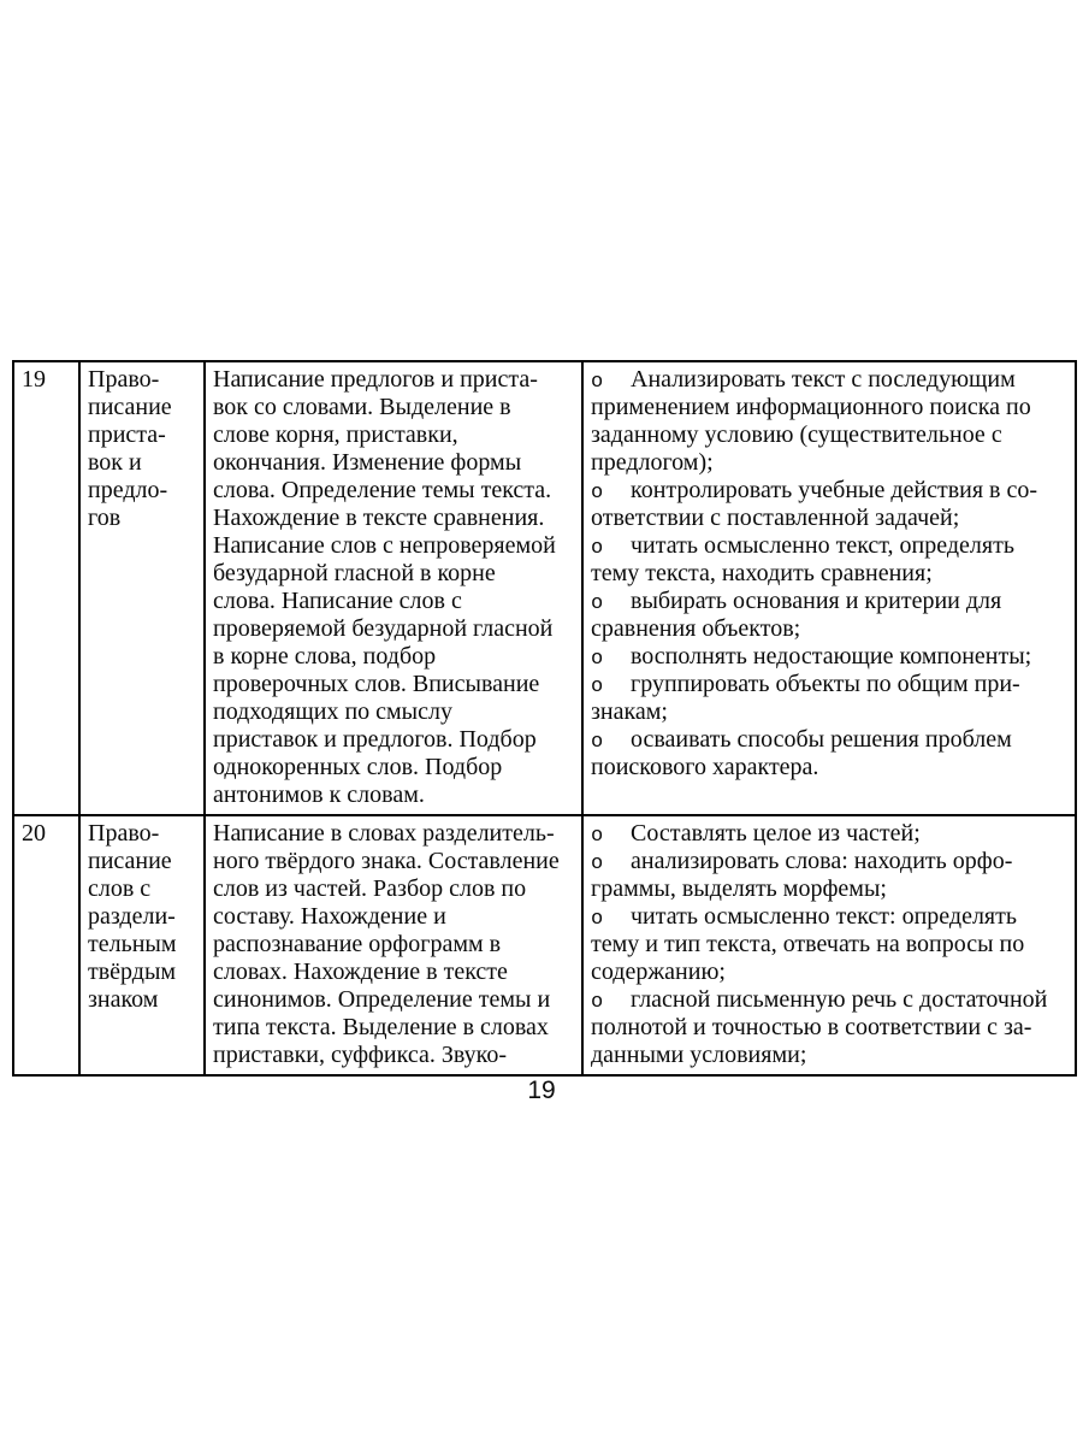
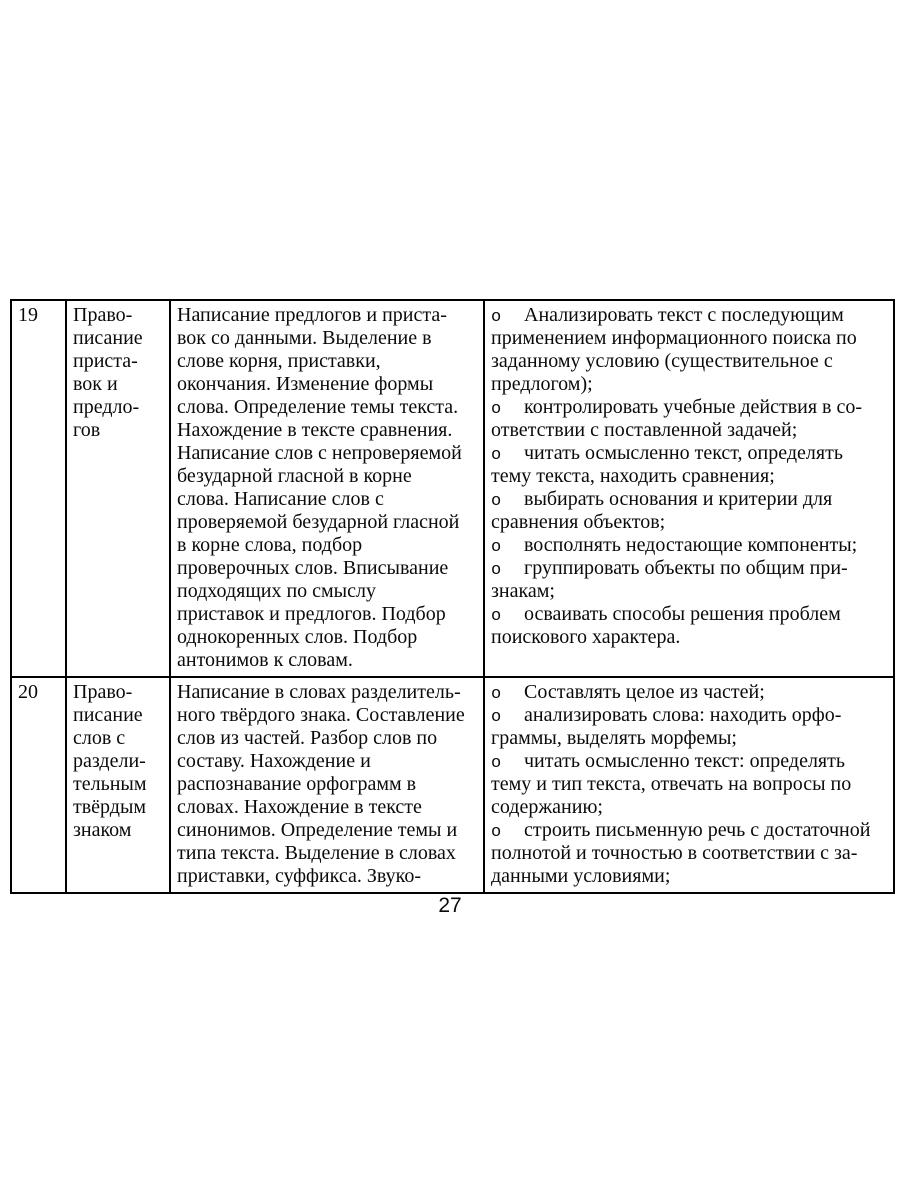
- 19	Право-писаниеприста-вок ипредло-гов	Написание предлогов и приста-вок со словами. Выделение вслове корня, приставки,окончания. Изменение формыслова. Определение темы текста.Нахождение в тексте сравнения.Написание слов с непроверяемойбезударной гласной в корнеслова. Написание слов спроверяемой безударной гласнойв корне слова, подборпроверочных слов. Вписываниеподходящих по смыслуприставок и предлогов. Подбороднокоренных слов. Подборантонимов к словам.	o Анализировать текст с последующимприменением информационного поиска позаданному условию (существительное спредлогом);o контролировать учебные действия в со-ответствии с поставленной задачей;o читать осмысленно текст, определятьтему текста, находить сравнения;o выбирать основания и критерии длясравнения объектов;o восполнять недостающие компоненты;o группировать объекты по общим при-знакам;o осваивать способы решения проблемпоискового характера.
+ 19	Право-писаниеприста-вок ипредло-гов	Написание предлогов и приста-вок со данными. Выделение вслове корня, приставки,окончания. Изменение формыслова. Определение темы текста.Нахождение в тексте сравнения.Написание слов с непроверяемойбезударной гласной в корнеслова. Написание слов спроверяемой безударной гласнойв корне слова, подборпроверочных слов. Вписываниеподходящих по смыслуприставок и предлогов. Подбороднокоренных слов. Подборантонимов к словам.	o Анализировать текст с последующимприменением информационного поиска позаданному условию (существительное спредлогом);o контролировать учебные действия в со-ответствии с поставленной задачей;o читать осмысленно текст, определятьтему текста, находить сравнения;o выбирать основания и критерии длясравнения объектов;o восполнять недостающие компоненты;o группировать объекты по общим при-знакам;o осваивать способы решения проблемпоискового характера.
- 20	Право-писаниеслов сраздели-тельнымтвёрдымзнаком	Написание в словах разделитель-ного твёрдого знака. Составлениеслов из частей. Разбор слов посоставу. Нахождение ираспознавание орфограмм всловах. Нахождение в текстесинонимов. Определение темы итипа текста. Выделение в словахприставки, суффикса. Звуко-	o Составлять целое из частей;o анализировать слова: находить орфо-граммы, выделять морфемы;o читать осмысленно текст: определятьтему и тип текста, отвечать на вопросы посодержанию;o гласной письменную речь с достаточнойполнотой и точностью в соответствии с за-данными условиями;
+ 20	Право-писаниеслов сраздели-тельнымтвёрдымзнаком	Написание в словах разделитель-ного твёрдого знака. Составлениеслов из частей. Разбор слов посоставу. Нахождение ираспознавание орфограмм всловах. Нахождение в текстесинонимов. Определение темы итипа текста. Выделение в словахприставки, суффикса. Звуко-	o Составлять целое из частей;o анализировать слова: находить орфо-граммы, выделять морфемы;o читать осмысленно текст: определятьтему и тип текста, отвечать на вопросы посодержанию;o строить письменную речь с достаточнойполнотой и точностью в соответствии с за-данными условиями;
- 19
+ 27
